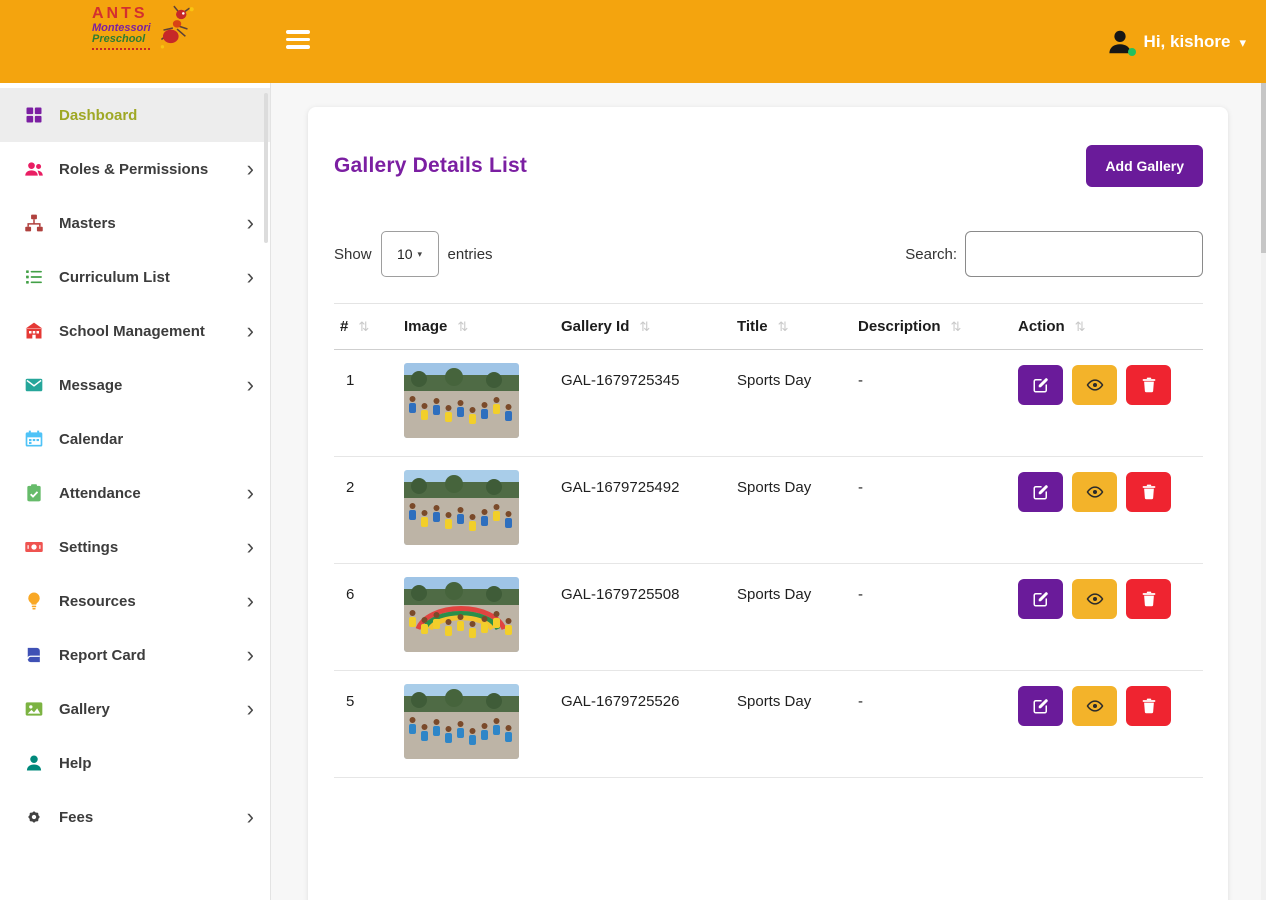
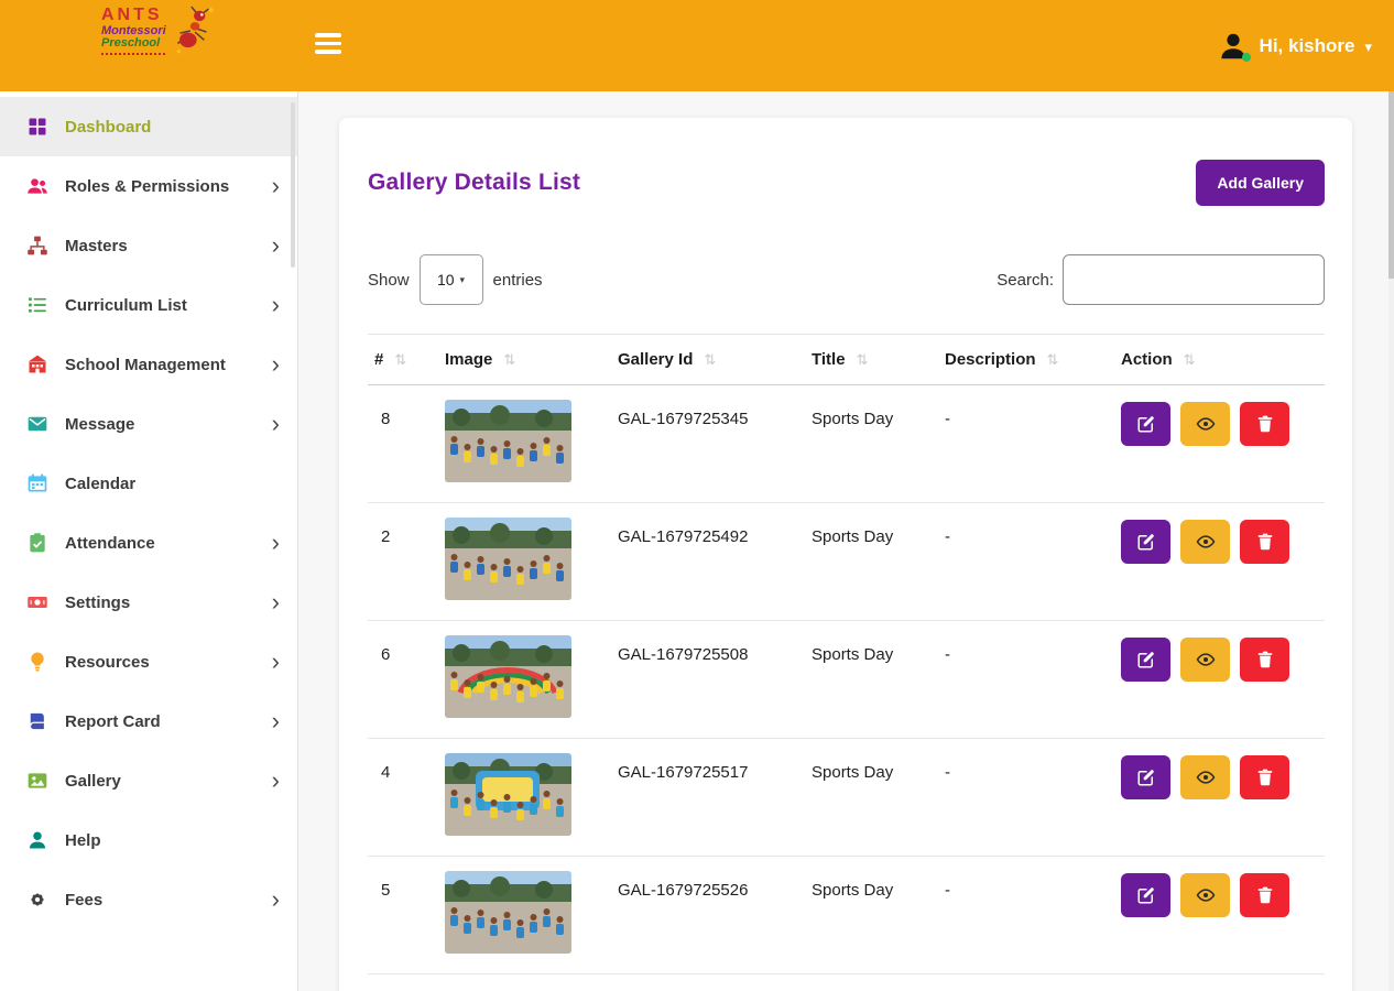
  ANTS
  Montessori
  Preschool
  Hi, kishore
  ▾
  Dashboard
  Roles & Permissions
  ›
  Masters
  ›
  Curriculum List
  ›
  School Management
  ›
  Message
  ›
  Calendar
  Attendance
  ›
  Settings
  ›
  Resources
  ›
  Report Card
  ›
  Gallery
  ›
  Help
  Fees
  ›
  Gallery Details List
  Add Gallery
  Show
  10
  ▾
  entries
  Search:
  # ⇅	Image ⇅	Gallery Id ⇅	Title ⇅	Description ⇅	Action ⇅
- 1		GAL-1679725345	Sports Day	-
+ 8		GAL-1679725345	Sports Day	-
  2		GAL-1679725492	Sports Day	-
  6		GAL-1679725508	Sports Day	-
+ 4		GAL-1679725517	Sports Day	-
  5		GAL-1679725526	Sports Day	-
